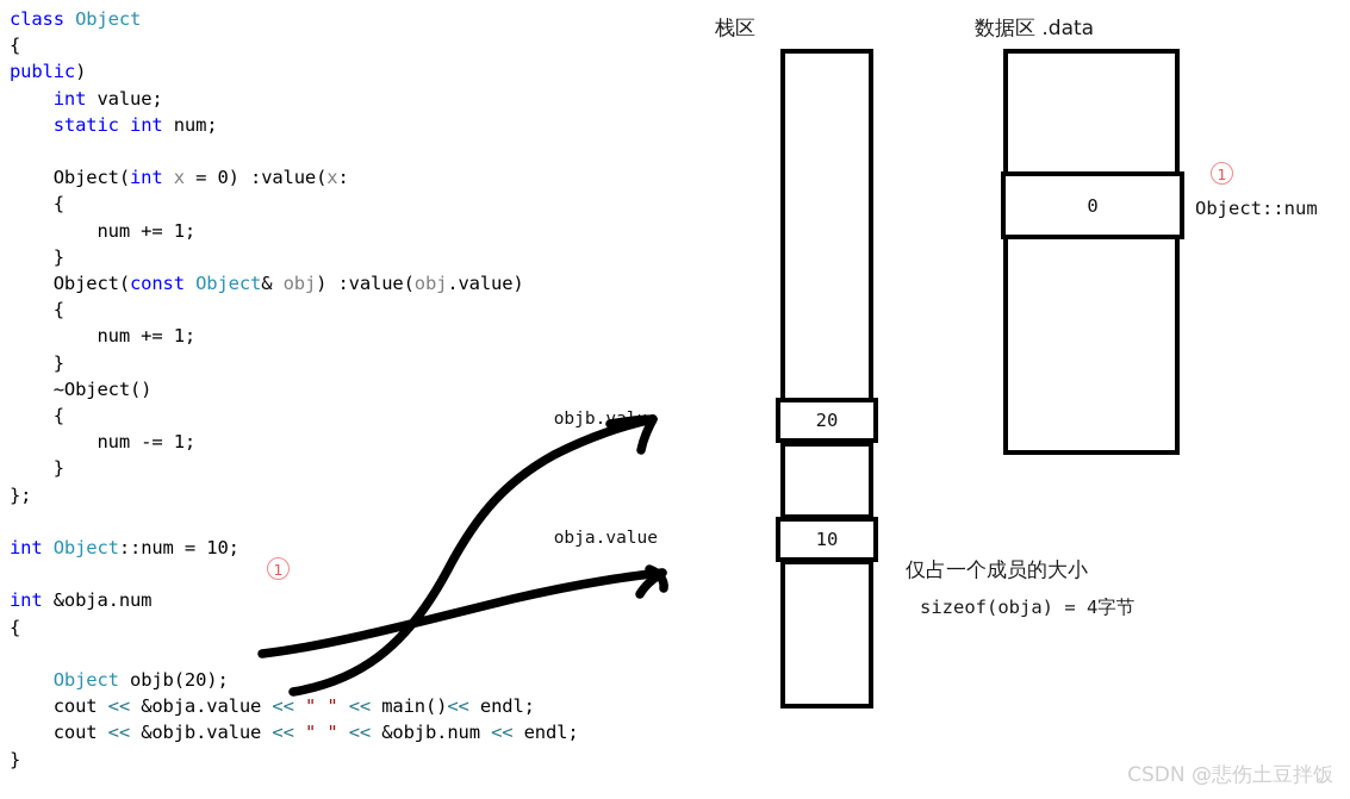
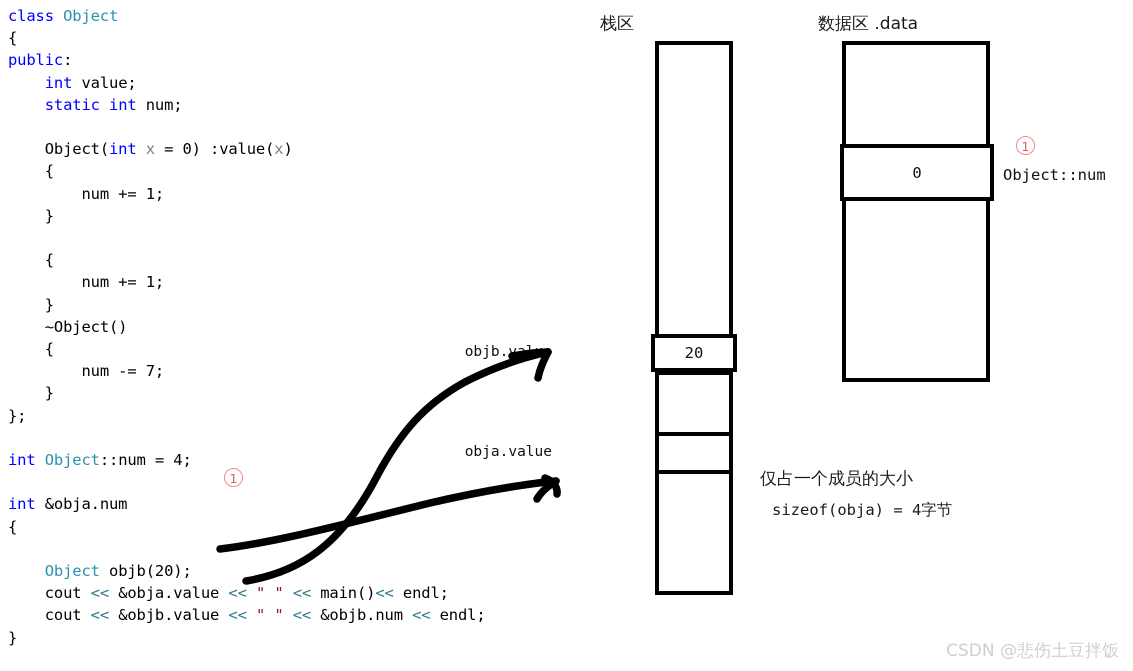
  class Object
  {
- public)
+ public:
  int value;
  static int num;
- Object(int x = 0) :value(x:
+ Object(int x = 0) :value(x)
  {
  num += 1;
  }
- Object(const Object& obj) :value(obj.value)
  {
  num += 1;
  }
  ~Object()
  {
- num -= 1;
+ num -= 7;
  }
  };
- int Object::num = 10;
+ int Object::num = 4;
  int &obja.num
  {
  Object objb(20);
  cout << &obja.value << " " << main()<< endl;
  cout << &objb.value << " " << &objb.num << endl;
  }
  1
  栈区
  20
- 10
  obja.value
  数据区 .data
  0
  1
  Object::num
  仅占一个成员的大小
  sizeof(obja) = 4字节
  CSDN @悲伤土豆拌饭
